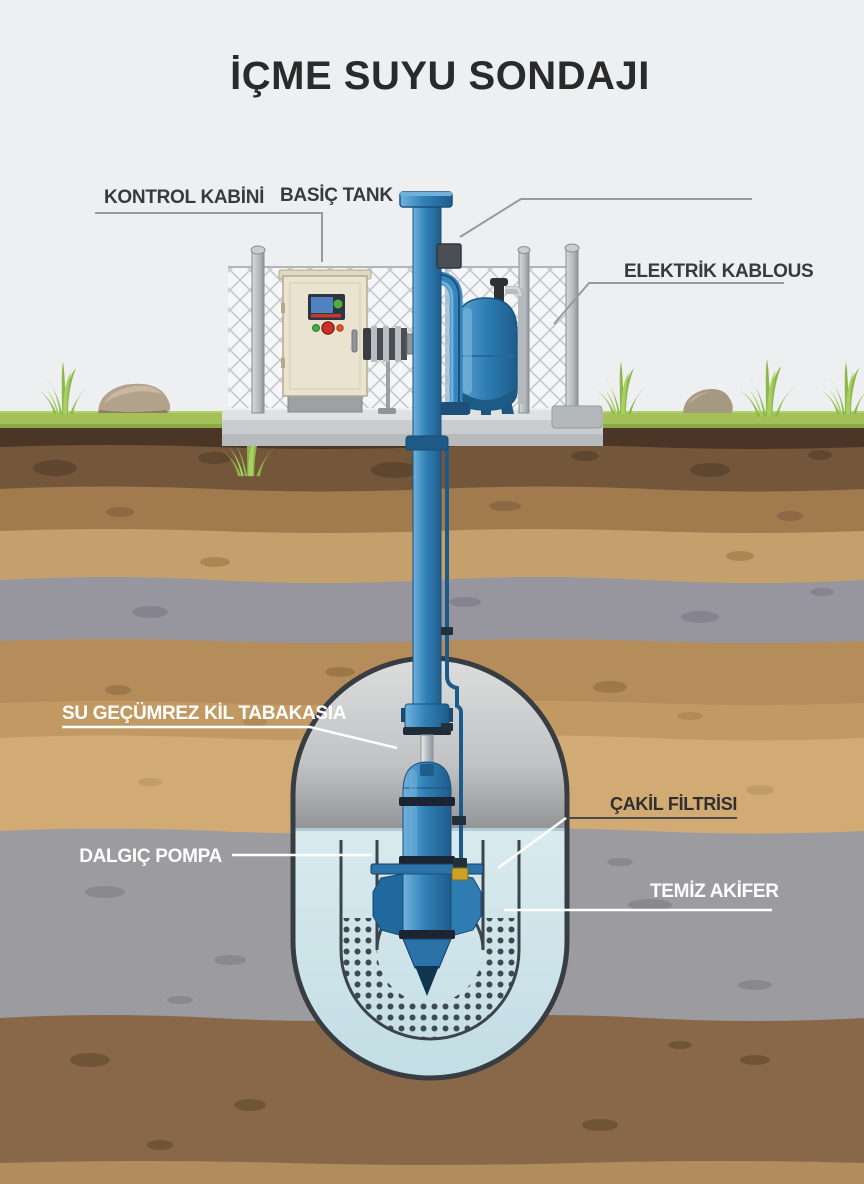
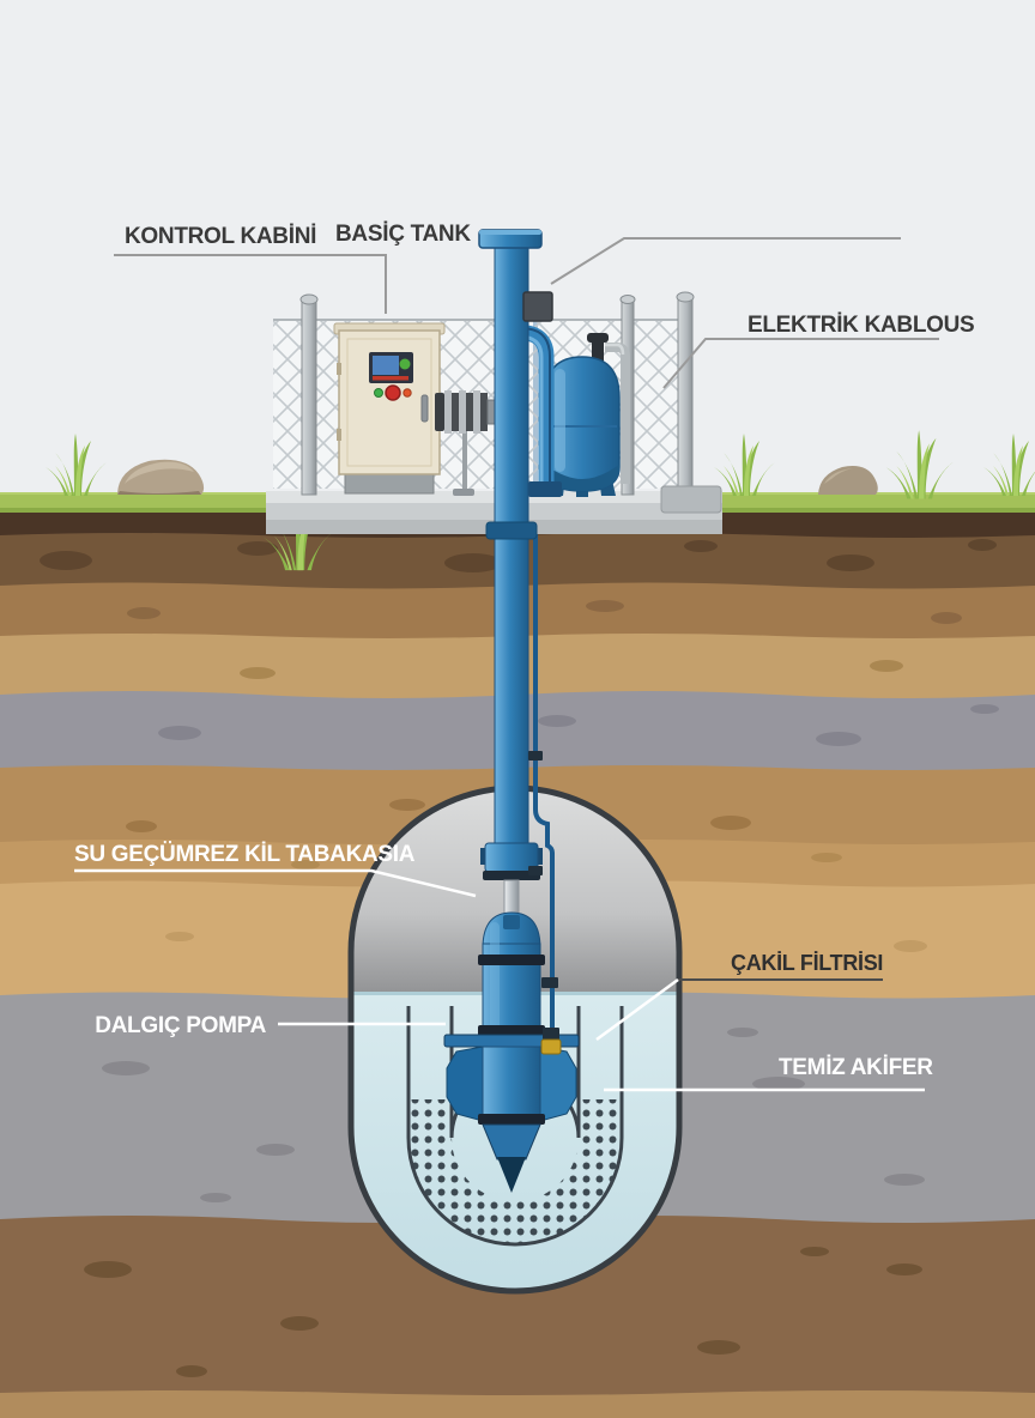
- İÇME SUYU SONDAJI
  KONTROL KABİNİ
  BASİÇ TANK
  ELEKTRİK KABLOUS
  SU GEÇÜMREZ KİL TABAKASIA
  ÇAKİL FİLTRİSI
  DALGIÇ POMPA
  TEMİZ AKİFER
